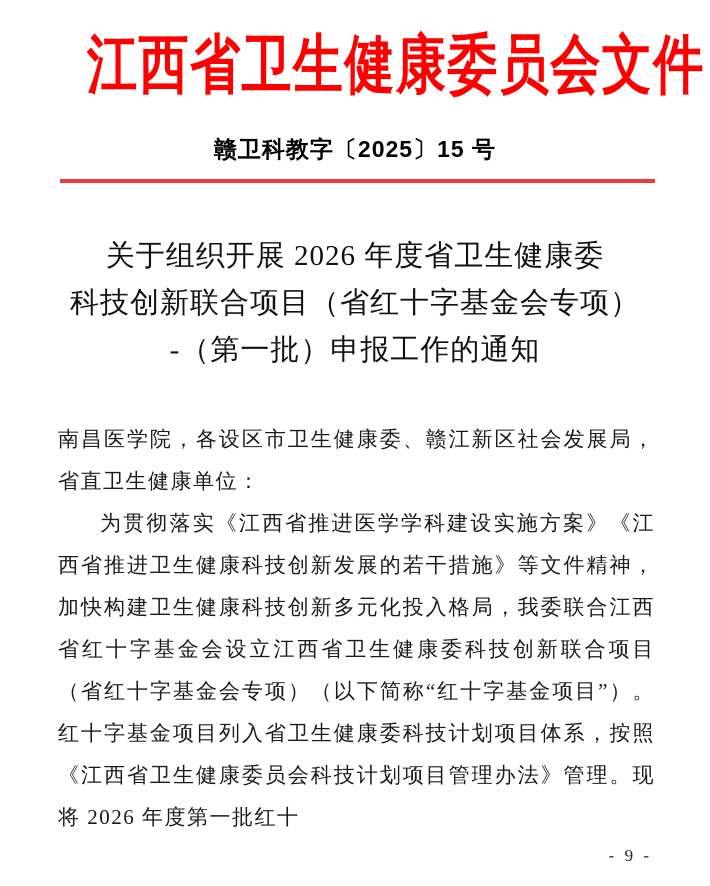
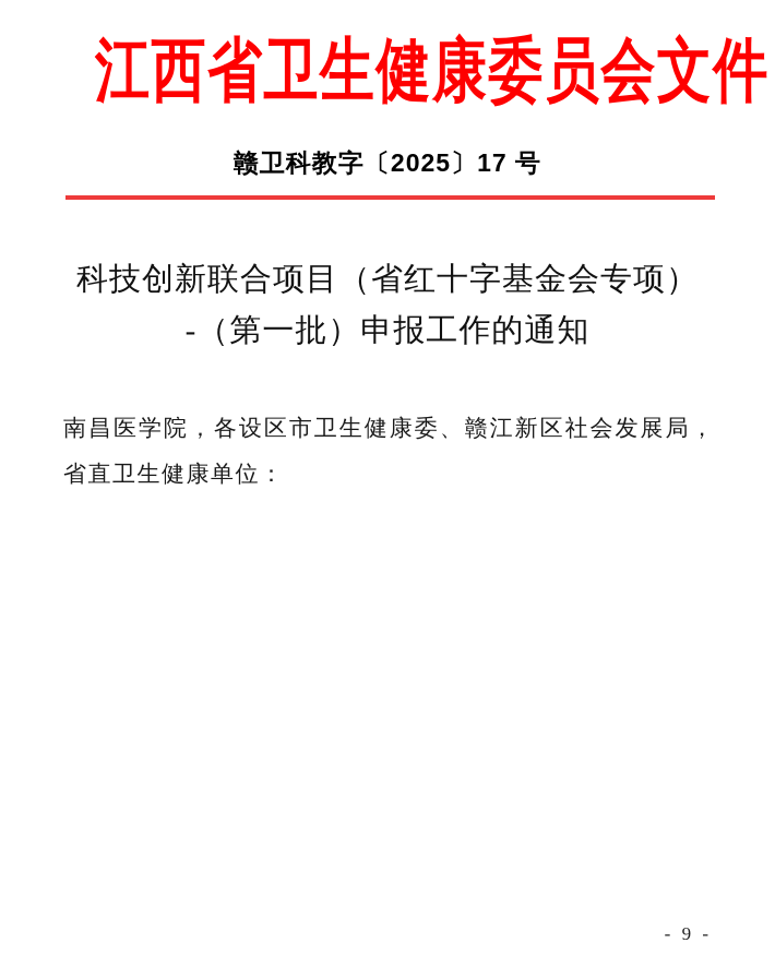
  江西省卫生健康委员会文件
- 赣卫科教字〔2025〕15 号
+ 赣卫科教字〔2025〕17 号
- 关于组织开展 2026 年度省卫生健康委
  科技创新联合项目（省红十字基金会专项）
  -（第一批）申报工作的通知
  南昌医学院，各设区市卫生健康委、赣江新区社会发展局，省直卫生健康单位：
- 为贯彻落实《江西省推进医学学科建设实施方案》《江西省推进卫生健康科技创新发展的若干措施》等文件精神，加快构建卫生健康科技创新多元化投入格局，我委联合江西省红十字基金会设立江西省卫生健康委科技创新联合项目（省红十字基金会专项）（以下简称“红十字基金项目”）。红十字基金项目列入省卫生健康委科技计划项目体系，按照《江西省卫生健康委员会科技计划项目管理办法》管理。现将 2026 年度第一批红十
  - 9 -
